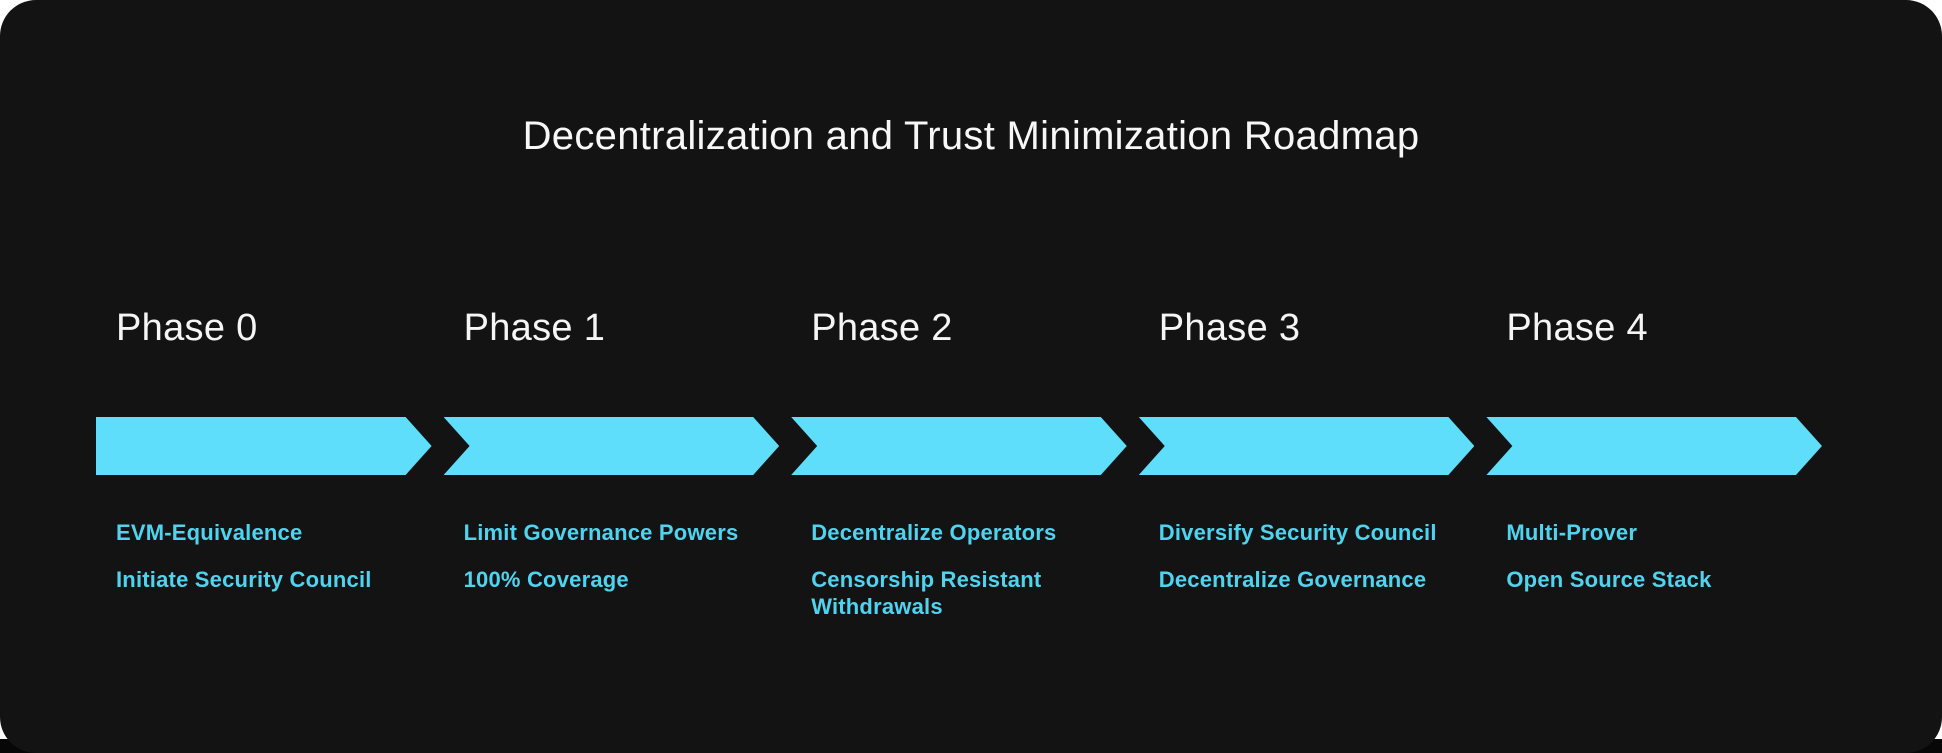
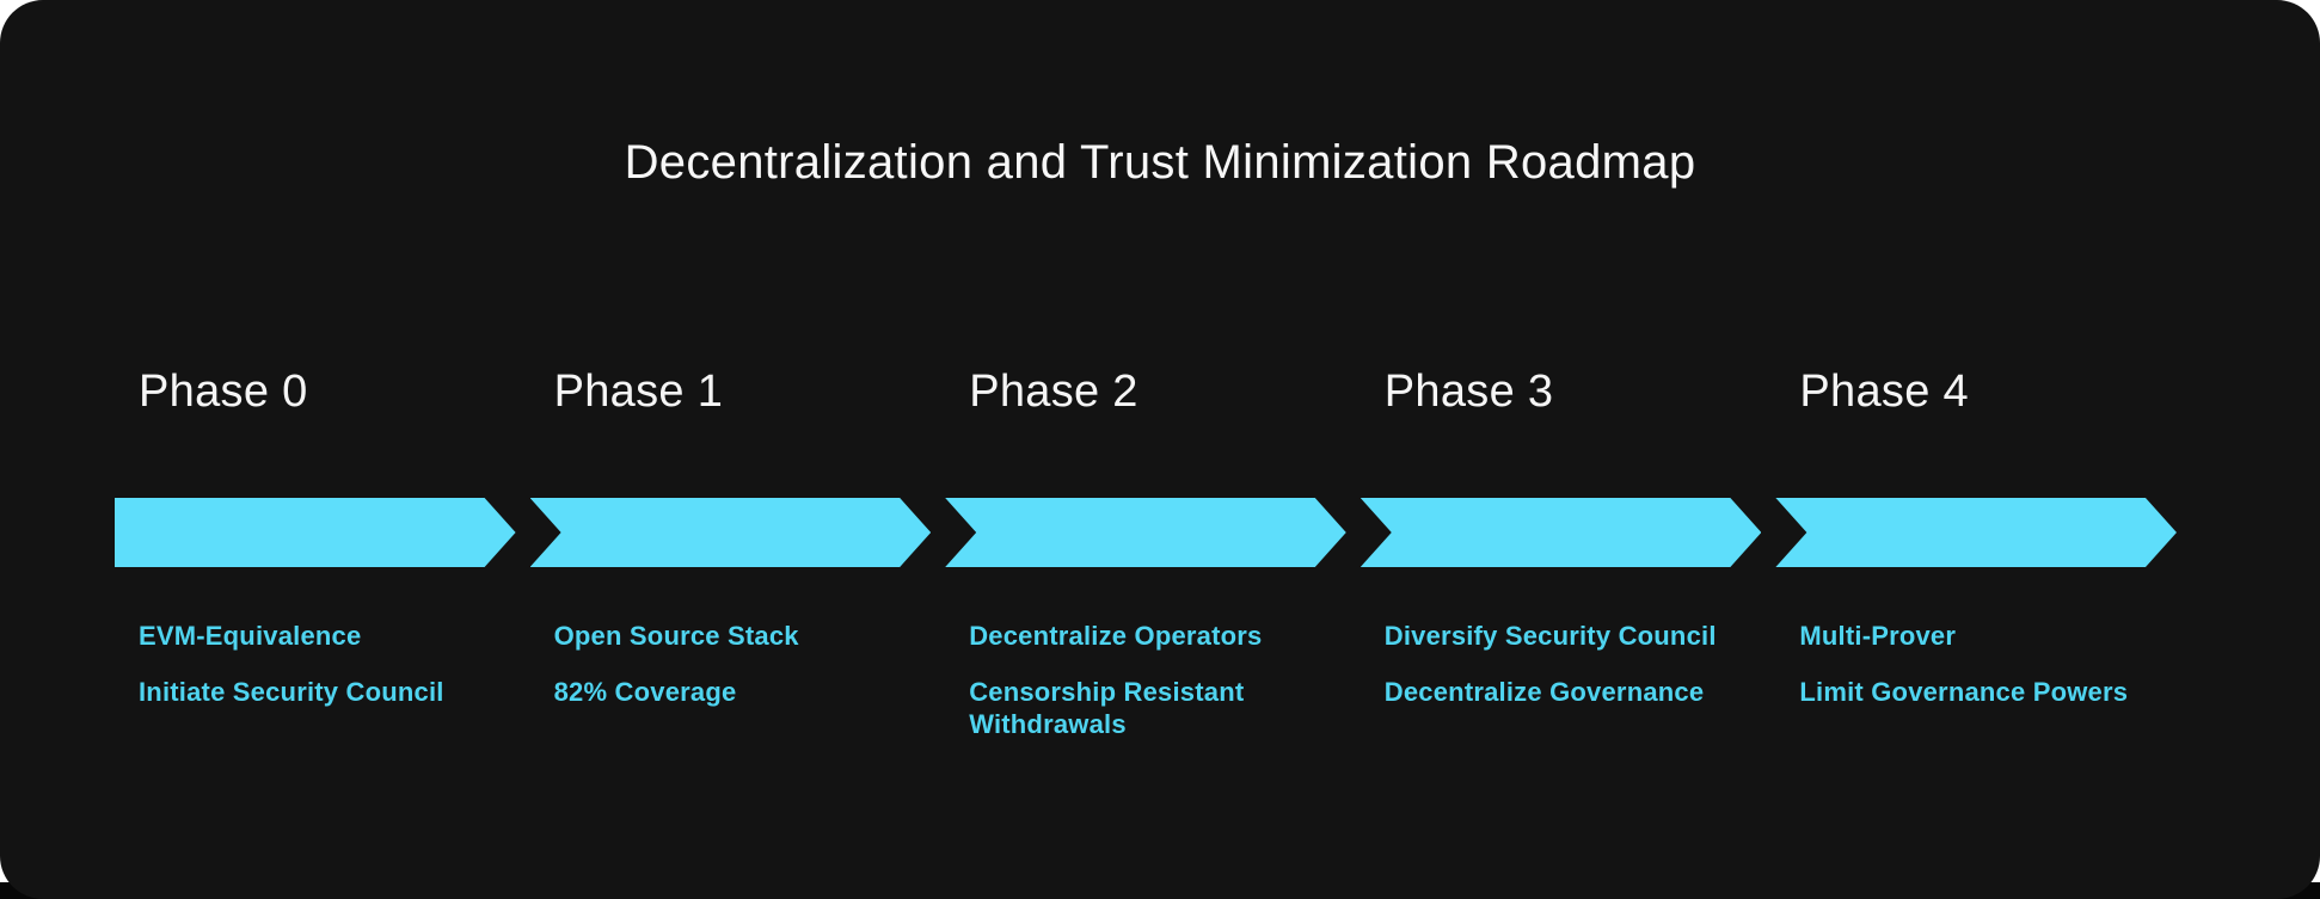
  Decentralization and Trust Minimization Roadmap
  Phase 0
  Phase 1
  Phase 2
  Phase 3
  Phase 4
  EVM-Equivalence
  Initiate Security Council
- Limit Governance Powers
+ Open Source Stack
- 100% Coverage
+ 82% Coverage
  Decentralize Operators
  Censorship Resistant Withdrawals
  Diversify Security Council
  Decentralize Governance
  Multi-Prover
- Open Source Stack
+ Limit Governance Powers
